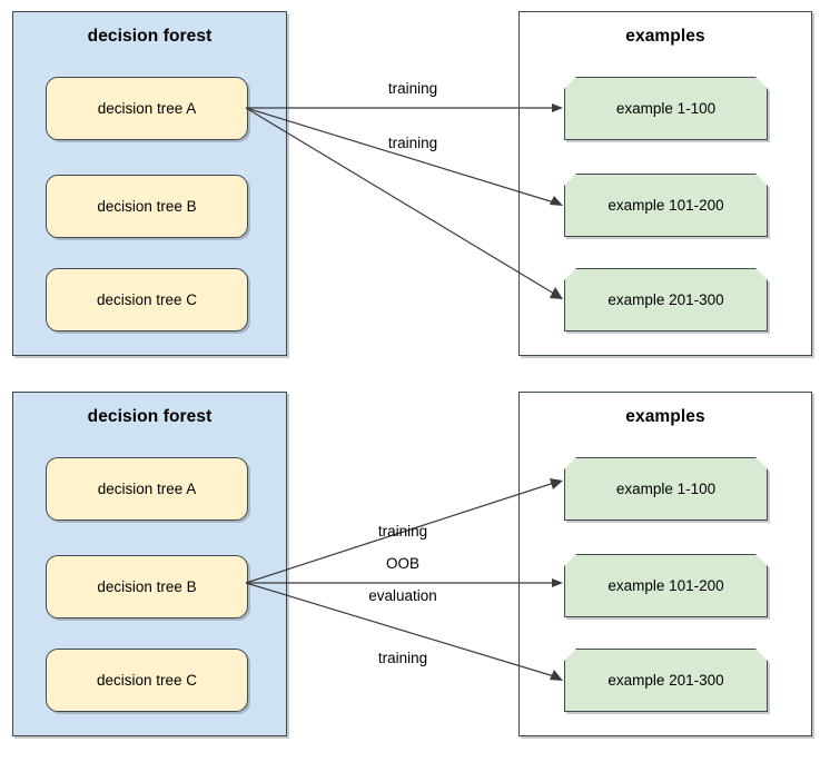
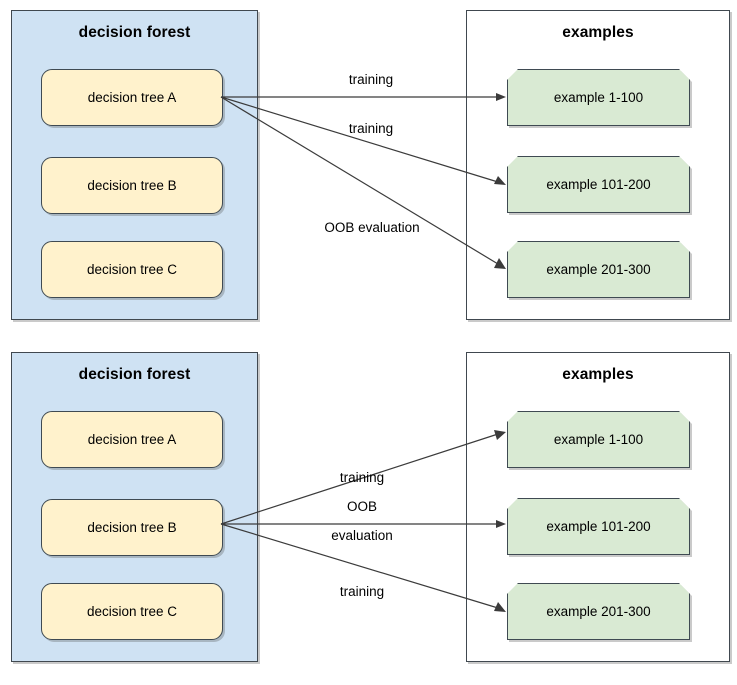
  decision forest
  decision tree A
  decision tree B
  decision tree C
  examples
  example 1-100
  example 101-200
  example 201-300
  training
  training
+ OOB evaluation
  decision forest
  decision tree A
  decision tree B
  decision tree C
  examples
  example 1-100
  example 101-200
  example 201-300
  training
  OOB
  evaluation
  training
